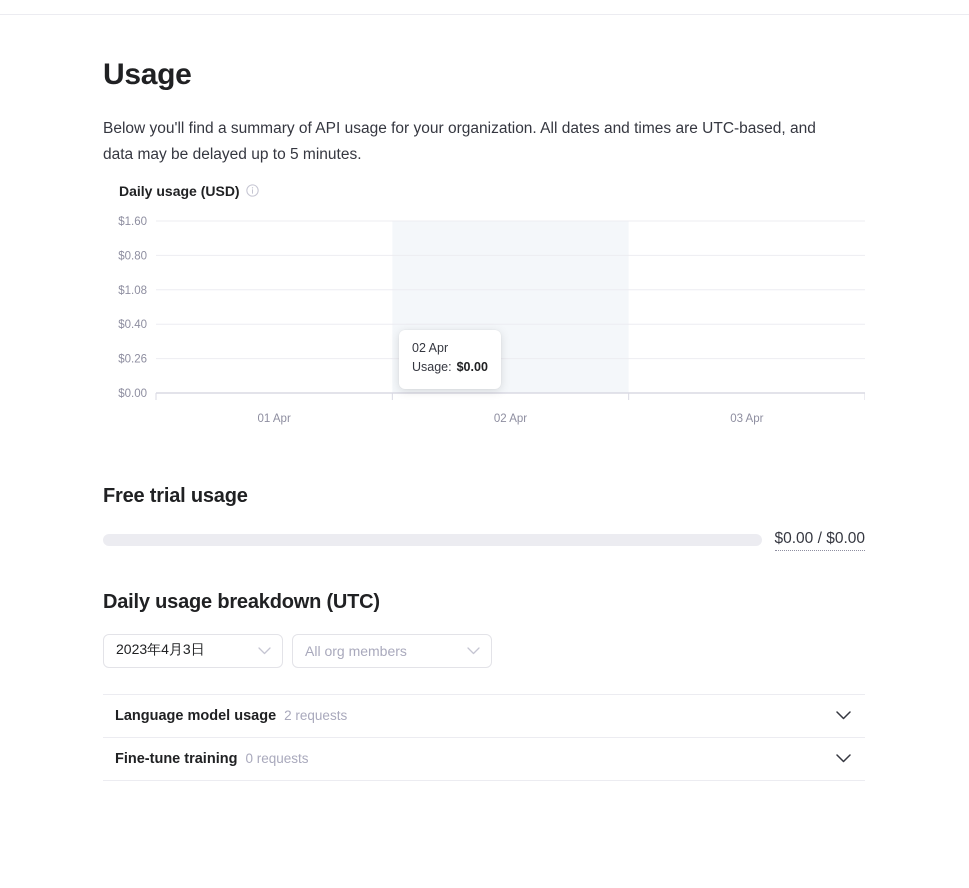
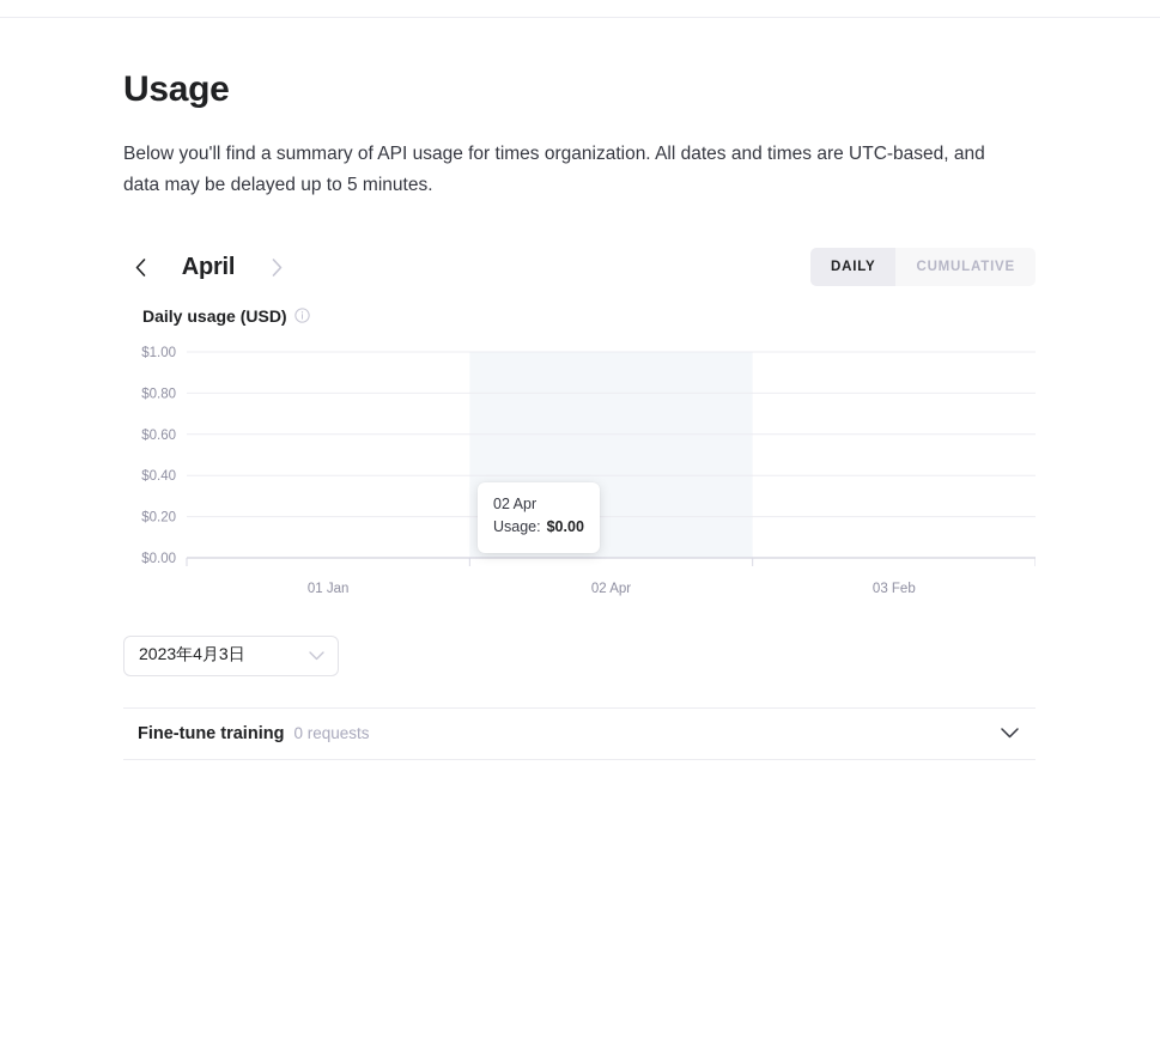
  Usage
- Below you'll find a summary of API usage for your organization. All dates and times are UTC-based, and data may be delayed up to 5 minutes.
+ Below you'll find a summary of API usage for times organization. All dates and times are UTC-based, and data may be delayed up to 5 minutes.
+ April
+ DAILY
+ CUMULATIVE
  Daily usage (USD)
- $1.60
+ $1.00
  $0.80
- $1.08
+ $0.60
  $0.40
- $0.26
+ $0.20
  $0.00
- 01 Apr
+ 01 Jan
  02 Apr
- 03 Apr
+ 03 Feb
  02 Apr
  Usage: $0.00
- Free trial usage
- $0.00 / $0.00
- Daily usage breakdown (UTC)
  2023年4月3日
- All org members
- Language model usage
- 2 requests
  Fine-tune training
  0 requests
